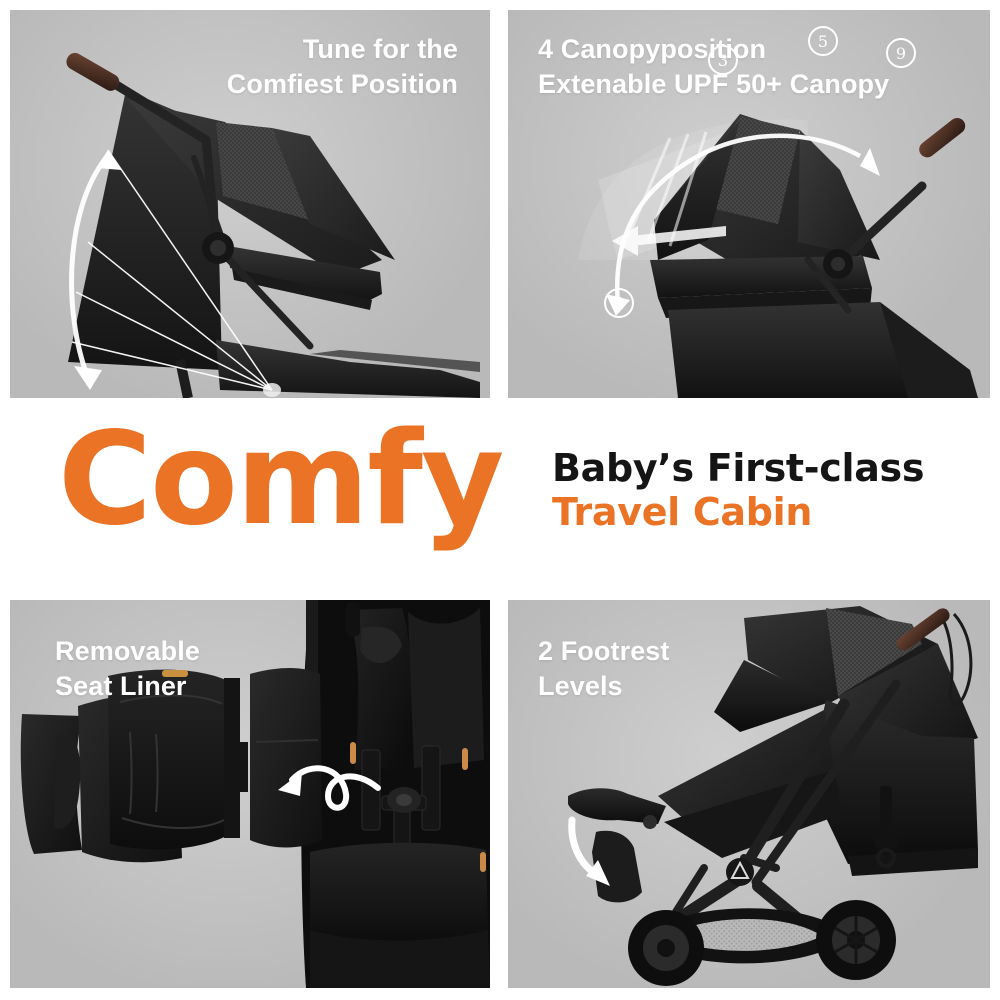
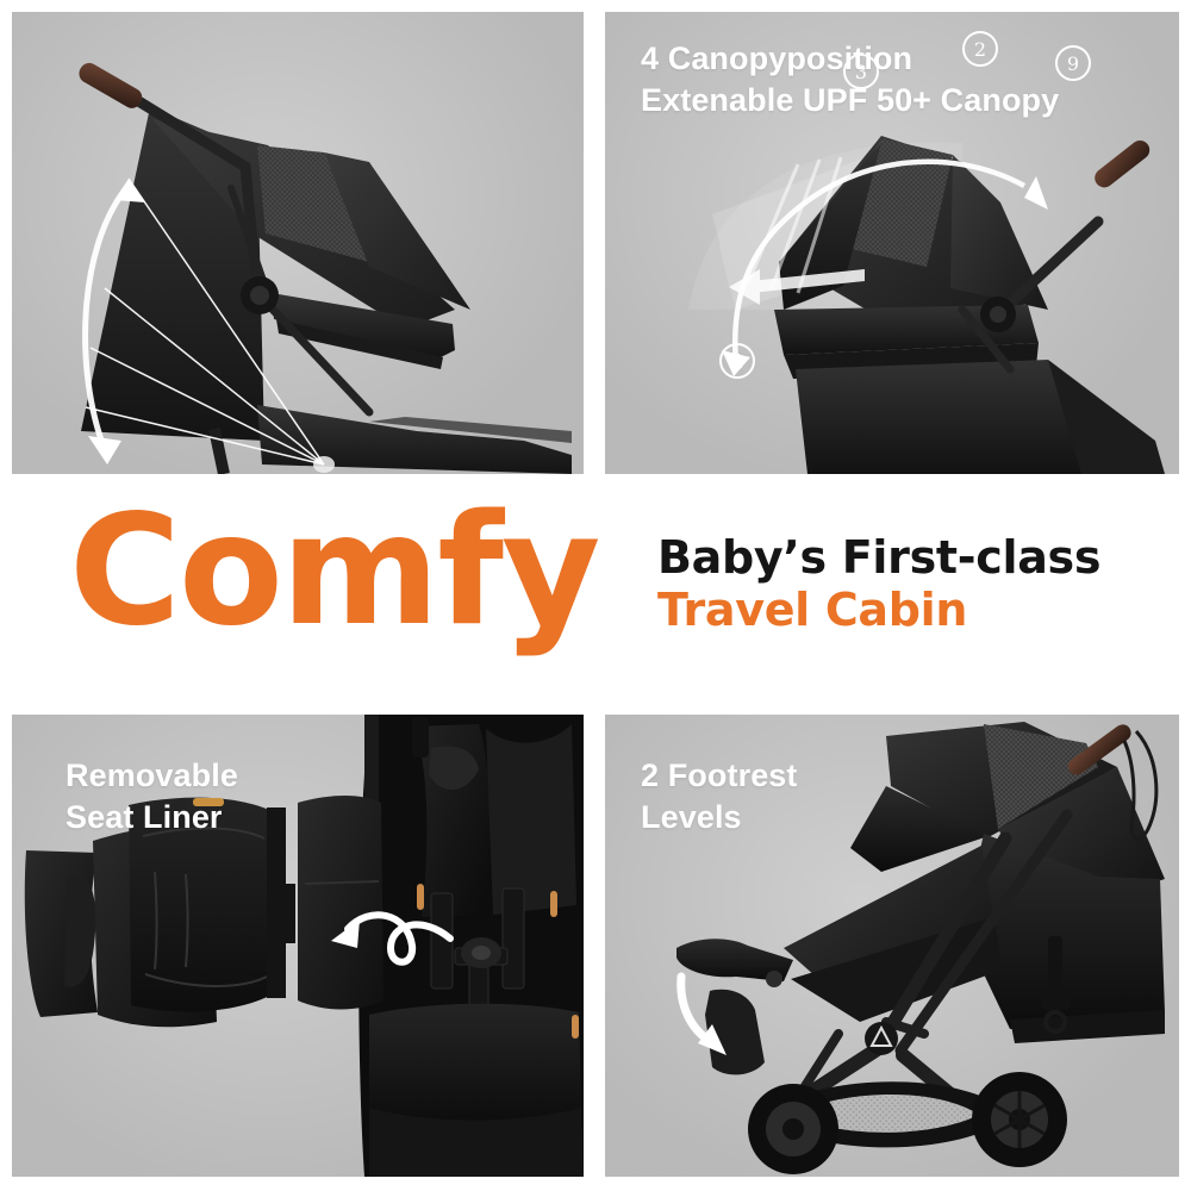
- Tune for the
- Comfiest Position
  9
- 5
+ 2
  3
  4
  4 Canopyposition
  Extenable UPF 50+ Canopy
  Comfy
  Baby’s First-class
  Travel Cabin
  Removable
  Seat Liner
  2 Footrest
  Levels
